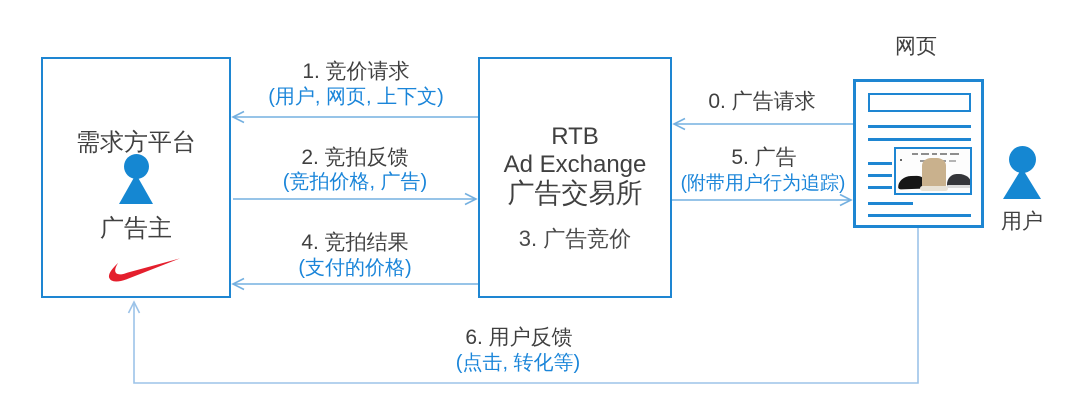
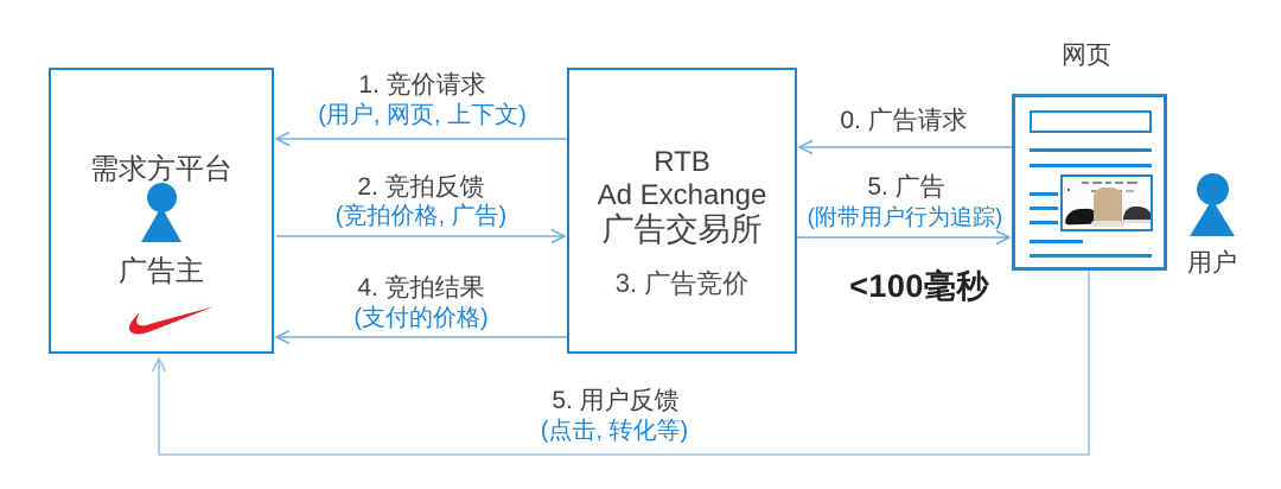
  需求方平台
  广告主
  RTB
  Ad Exchange
  广告交易所
  3. 广告竞价
  网页
  用户
  1. 竞价请求
  (用户, 网页, 上下文)
  2. 竞拍反馈
  (竞拍价格, 广告)
  4. 竞拍结果
  (支付的价格)
  0. 广告请求
  5. 广告
  (附带用户行为追踪)
+ <100毫秒
- 6. 用户反馈
+ 5. 用户反馈
  (点击, 转化等)
